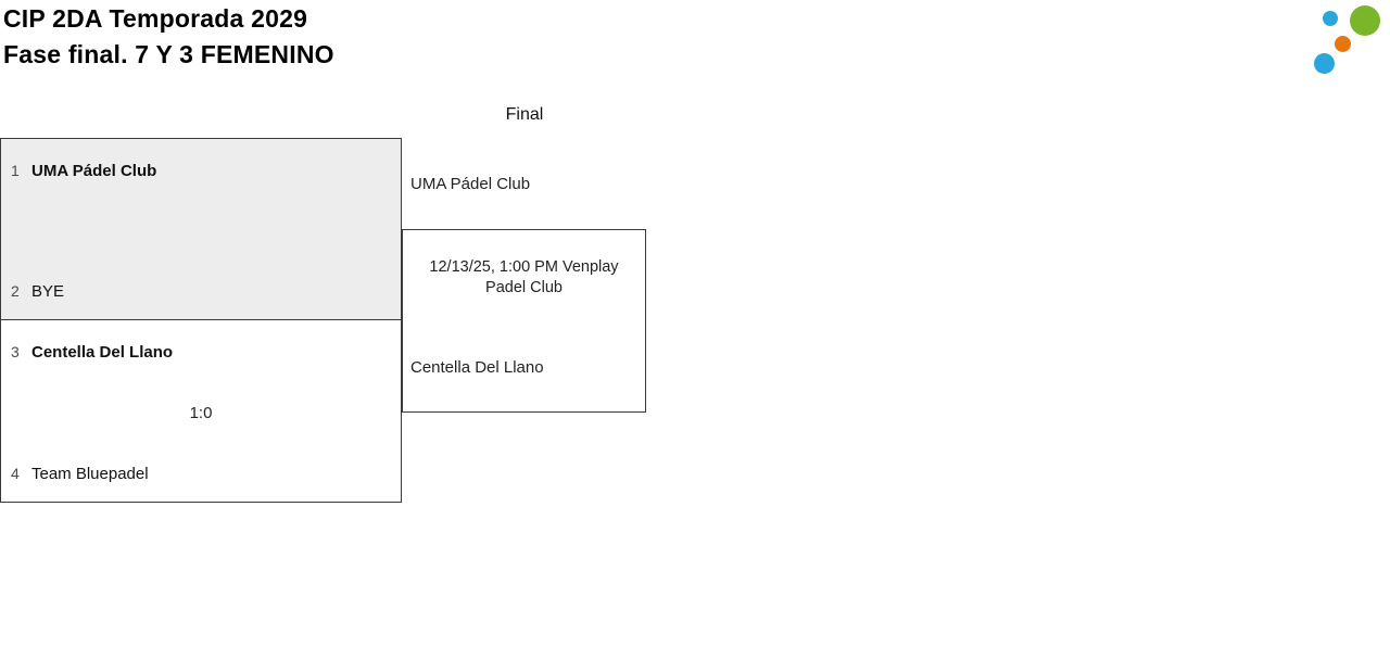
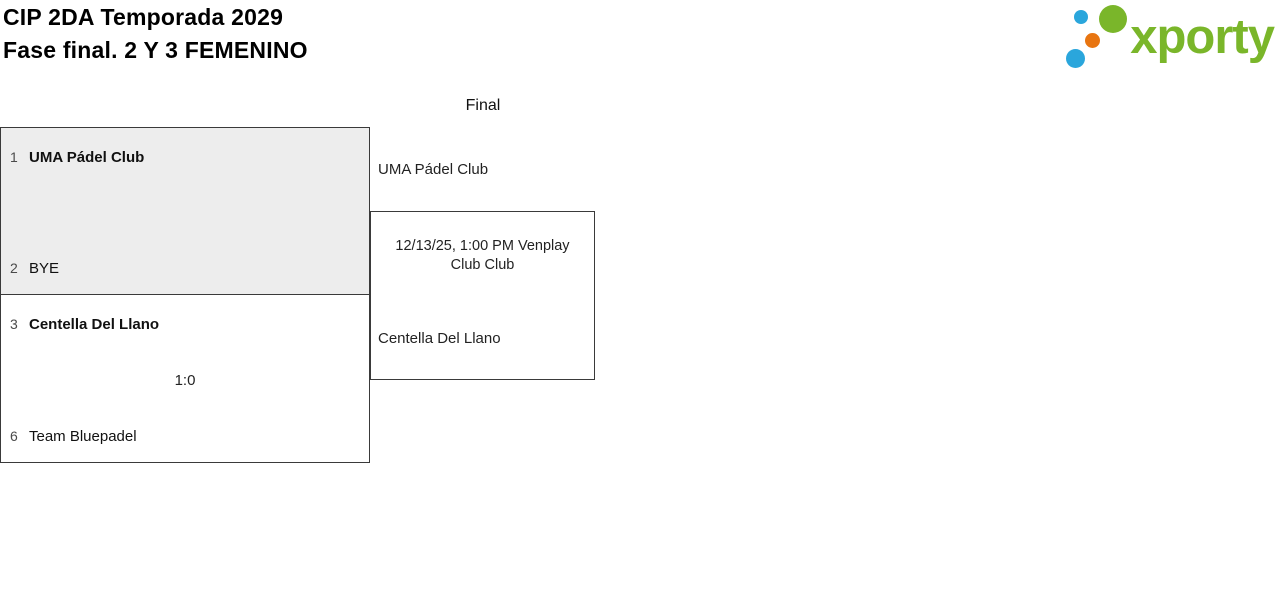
  CIP 2DA Temporada 2029
- Fase final. 7 Y 3 FEMENINO
+ Fase final. 2 Y 3 FEMENINO
+ xporty
  Final
  1
  UMA Pádel Club
  2
  BYE
  3
  Centella Del Llano
  1:0
- 4
+ 6
  Team Bluepadel
  UMA Pádel Club
- 12/13/25, 1:00 PM Venplay Padel Club
+ 12/13/25, 1:00 PM Venplay Club Club
  Centella Del Llano
